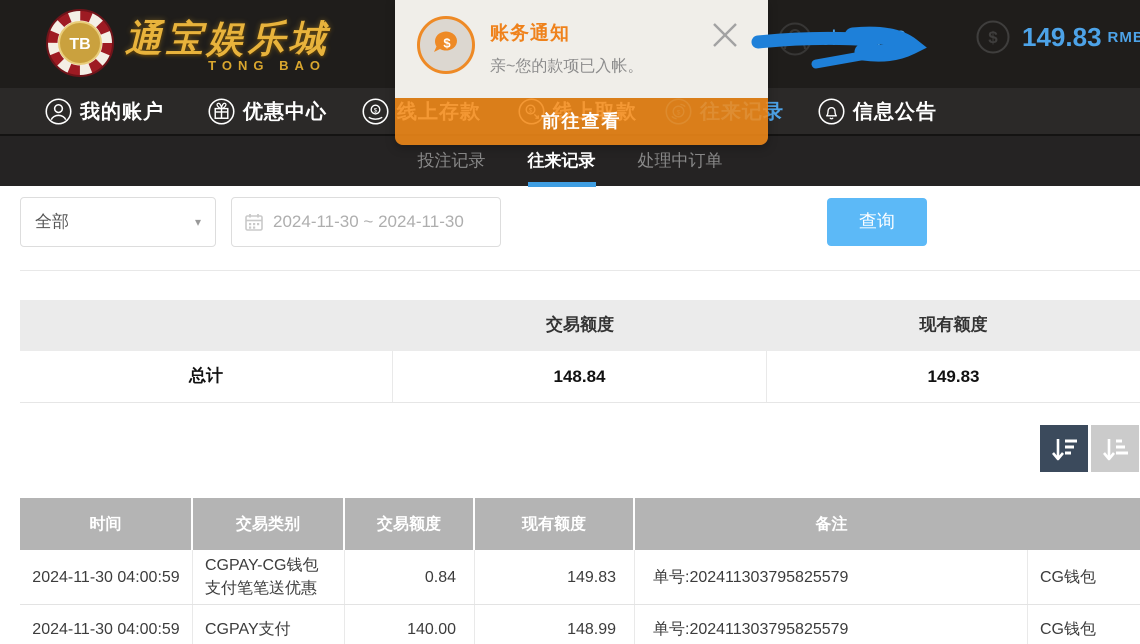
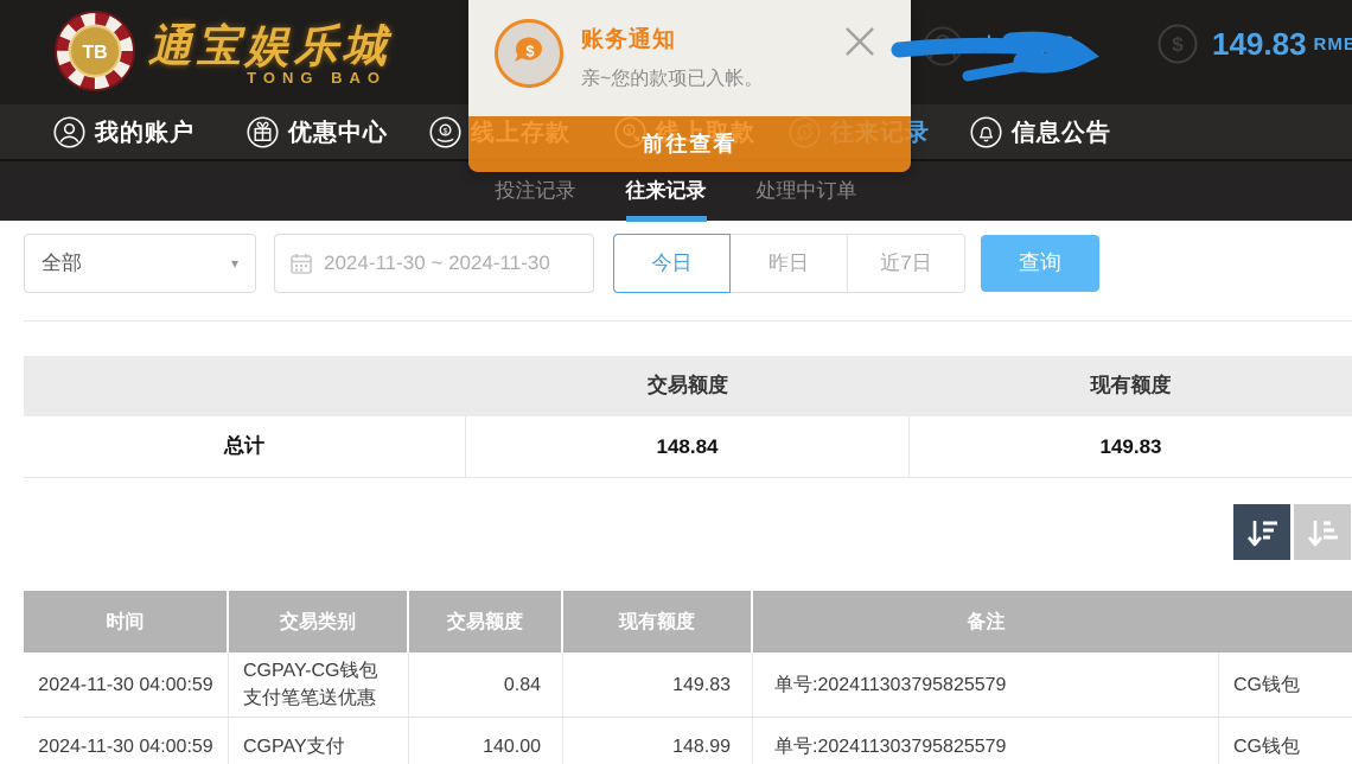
  TB
  通宝娱乐城
  TONG BAO
  $
  149.83
  RMB
  我的账户
  优惠中心
  线上存款
  线上取款
  往来记录
  信息公告
  投注记录
  往来记录
  处理中订单
  全部
  ▾
  2024-11-30 ~ 2024-11-30
+ 今日
+ 昨日
+ 近7日
  查询
  交易额度
  现有额度
  总计
  148.84
  149.83
  时间
  交易类别
  交易额度
  现有额度
  备注
  2024-11-30 04:00:59
  CGPAY-CG钱包支付笔笔送优惠
  0.84
  149.83
  单号:202411303795825579
  CG钱包
  2024-11-30 04:00:59
  CGPAY支付
  140.00
  148.99
  单号:202411303795825579
  CG钱包
  $
  账务通知
  亲~您的款项已入帐。
  前往查看
